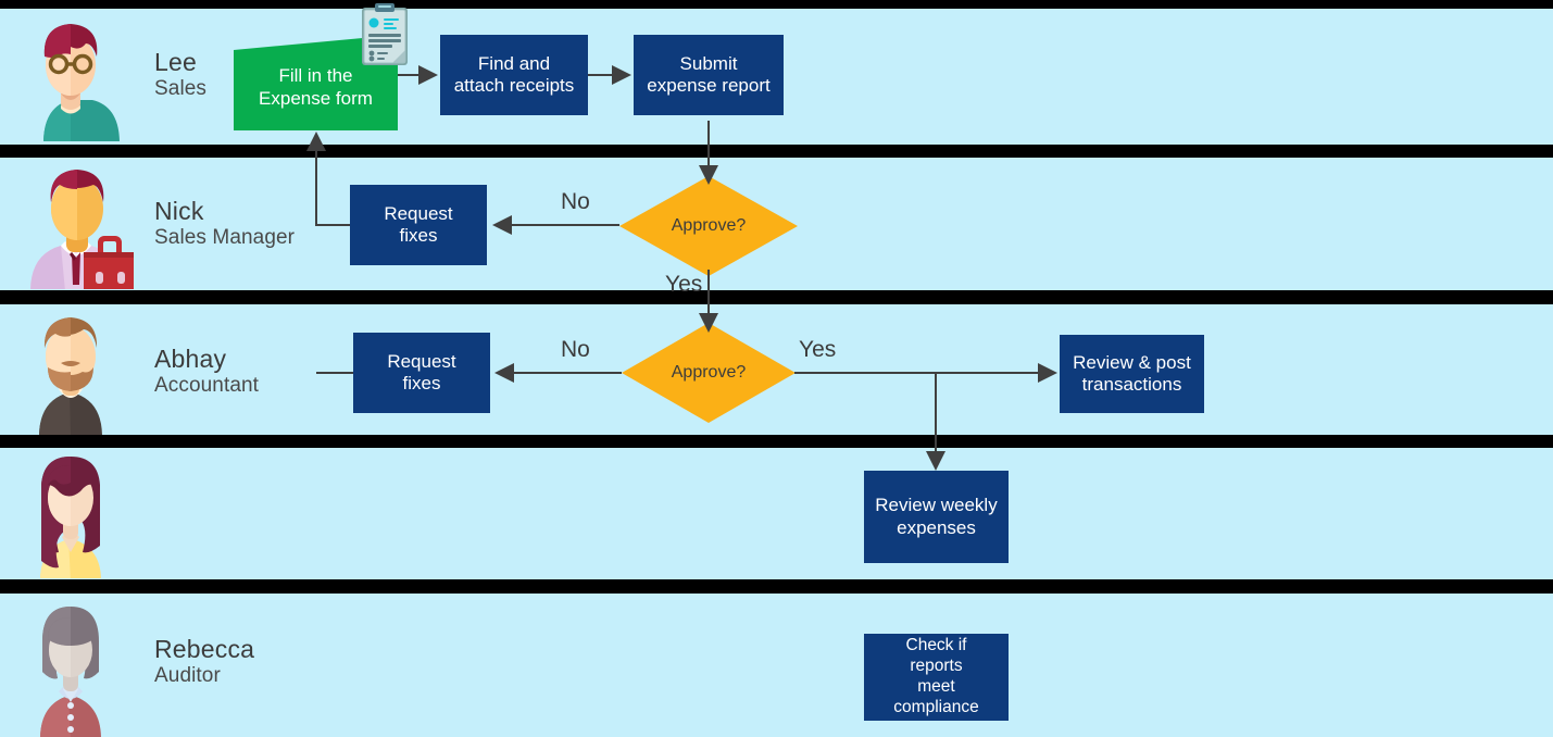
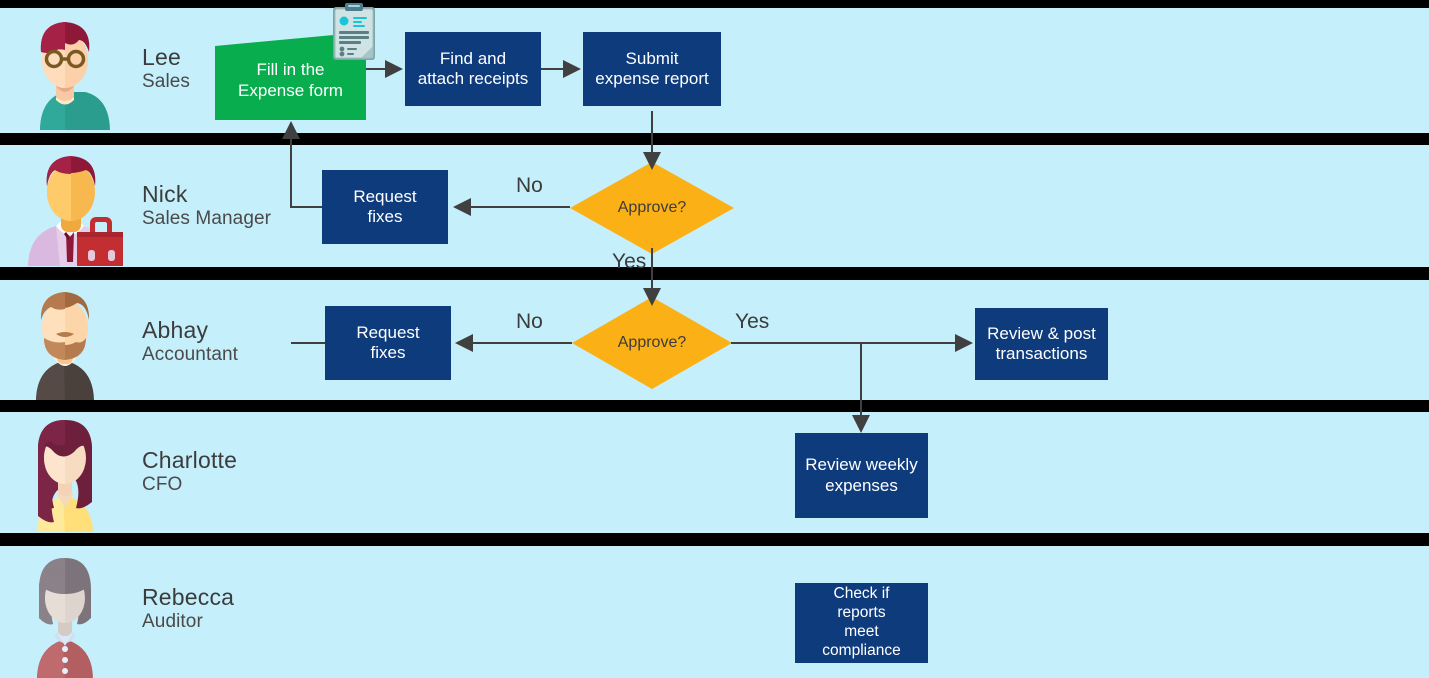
  Lee
  Sales
  Nick
  Sales Manager
  Abhay
  Accountant
+ Charlotte
+ CFO
  Rebecca
  Auditor
  Fill in the
  Expense form
  Find and
  attach receipts
  Submit
  expense report
  Request
  fixes
  Approve?
  No
  Yes
  Request
  fixes
  Approve?
  No
  Yes
  Review & post
  transactions
  Review weekly
  expenses
  Check if
  reports
  meet
  compliance
